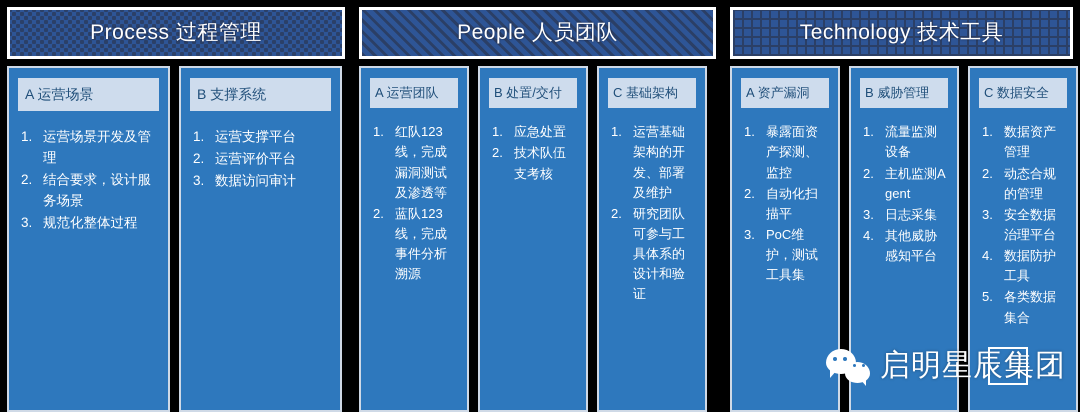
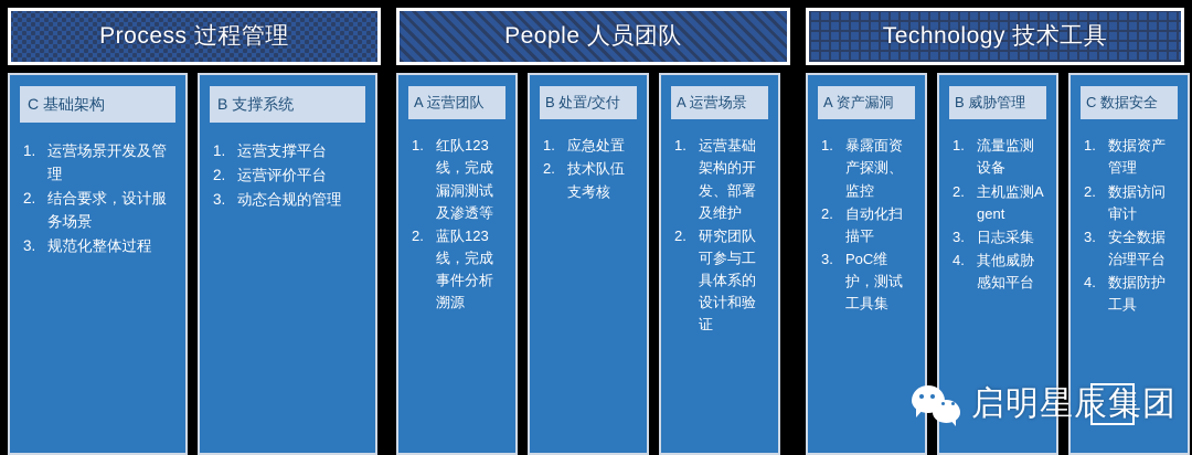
  Process 过程管理
- A 运营场景
+ C 基础架构
  1.
  运营场景开发及管理
  2.
  结合要求，设计服务场景
  3.
  规范化整体过程
  B 支撑系统
  1.
  运营支撑平台
  2.
  运营评价平台
  3.
- 数据访问审计
+ 动态合规的管理
  People 人员团队
  A 运营团队
  1.
  红队123线，完成漏洞测试及渗透等
  2.
  蓝队123线，完成事件分析溯源
  B 处置/交付
  1.
  应急处置
  2.
  技术队伍支考核
- C 基础架构
+ A 运营场景
  1.
  运营基础架构的开发、部署及维护
  2.
  研究团队可参与工具体系的设计和验证
  Technology 技术工具
  A 资产漏洞
  1.
  暴露面资产探测、监控
  2.
  自动化扫描平
  3.
  PoC维护，测试工具集
  B 威胁管理
  1.
  流量监测设备
  2.
  主机监测Agent
  3.
  日志采集
  4.
  其他威胁感知平台
  C 数据安全
  1.
  数据资产管理
  2.
- 动态合规的管理
+ 数据访问审计
  3.
  安全数据治理平台
  4.
  数据防护工具
- 5.
- 各类数据集合
  启明星辰集团
